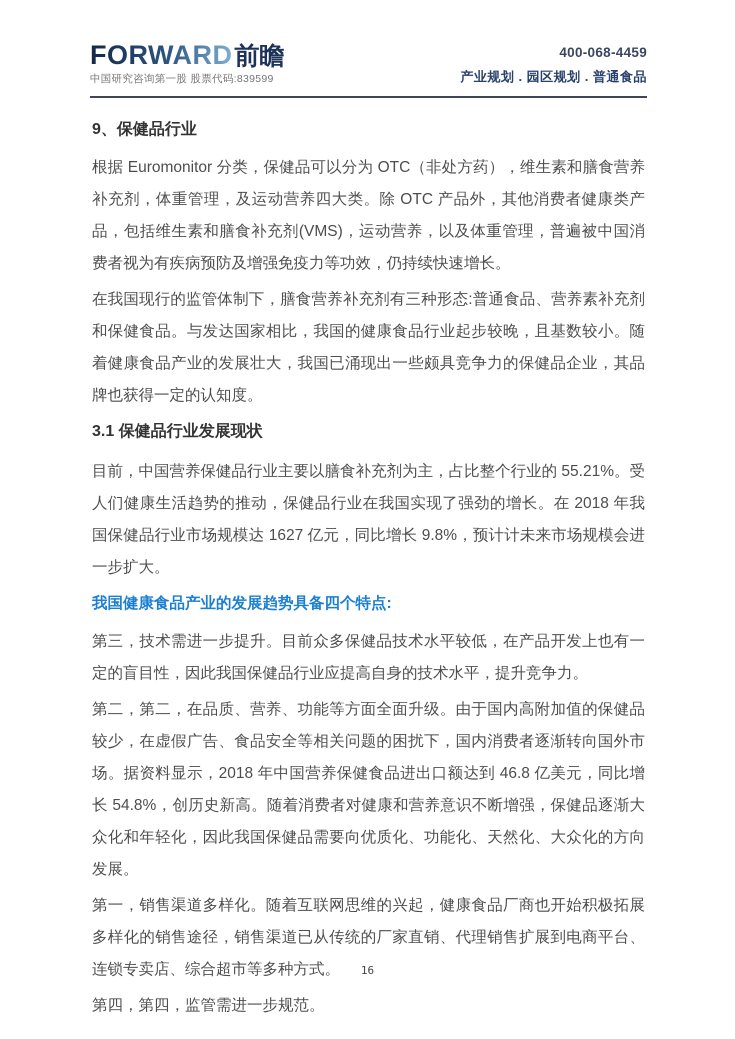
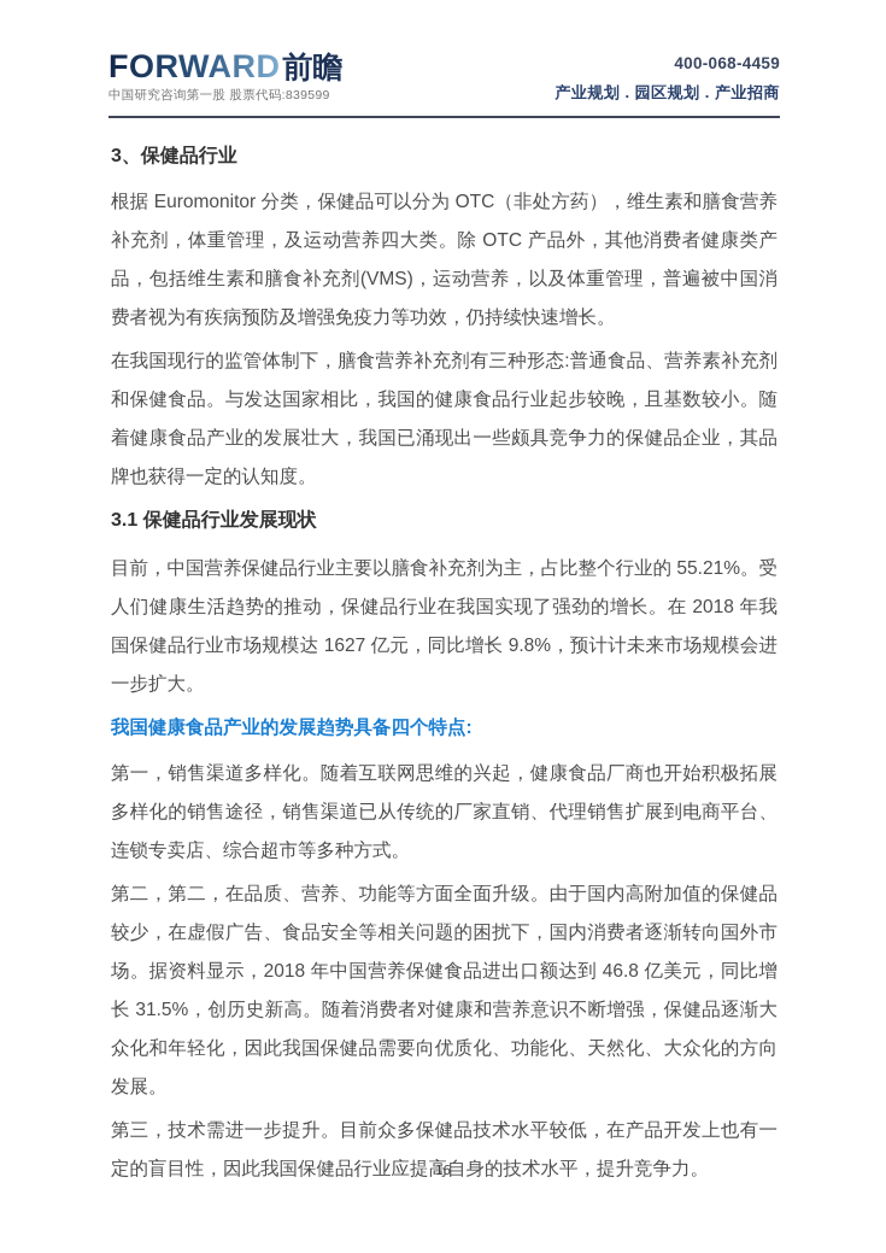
  FORWARD
  前瞻
  中国研究咨询第一股 股票代码:839599
  400-068-4459
- 产业规划 . 园区规划 . 普通食品
+ 产业规划 . 园区规划 . 产业招商
- 9、保健品行业
+ 3、保健品行业
  根据 Euromonitor 分类，保健品可以分为 OTC（非处方药），维生素和膳食营养补充剂，体重管理，及运动营养四大类。除 OTC 产品外，其他消费者健康类产品，包括维生素和膳食补充剂(VMS)，运动营养，以及体重管理，普遍被中国消费者视为有疾病预防及增强免疫力等功效，仍持续快速增长。
  在我国现行的监管体制下，膳食营养补充剂有三种形态:普通食品、营养素补充剂和保健食品。与发达国家相比，我国的健康食品行业起步较晚，且基数较小。随着健康食品产业的发展壮大，我国已涌现出一些颇具竞争力的保健品企业，其品牌也获得一定的认知度。
  3.1 保健品行业发展现状
  目前，中国营养保健品行业主要以膳食补充剂为主，占比整个行业的 55.21%。受人们健康生活趋势的推动，保健品行业在我国实现了强劲的增长。在 2018 年我国保健品行业市场规模达 1627 亿元，同比增长 9.8%，预计计未来市场规模会进一步扩大。
  我国健康食品产业的发展趋势具备四个特点:
- 第三，技术需进一步提升。目前众多保健品技术水平较低，在产品开发上也有一定的盲目性，因此我国保健品行业应提高自身的技术水平，提升竞争力。
+ 第一，销售渠道多样化。随着互联网思维的兴起，健康食品厂商也开始积极拓展多样化的销售途径，销售渠道已从传统的厂家直销、代理销售扩展到电商平台、连锁专卖店、综合超市等多种方式。
- 第二，第二，在品质、营养、功能等方面全面升级。由于国内高附加值的保健品较少，在虚假广告、食品安全等相关问题的困扰下，国内消费者逐渐转向国外市场。据资料显示，2018 年中国营养保健食品进出口额达到 46.8 亿美元，同比增长 54.8%，创历史新高。随着消费者对健康和营养意识不断增强，保健品逐渐大众化和年轻化，因此我国保健品需要向优质化、功能化、天然化、大众化的方向发展。
+ 第二，第二，在品质、营养、功能等方面全面升级。由于国内高附加值的保健品较少，在虚假广告、食品安全等相关问题的困扰下，国内消费者逐渐转向国外市场。据资料显示，2018 年中国营养保健食品进出口额达到 46.8 亿美元，同比增长 31.5%，创历史新高。随着消费者对健康和营养意识不断增强，保健品逐渐大众化和年轻化，因此我国保健品需要向优质化、功能化、天然化、大众化的方向发展。
- 第一，销售渠道多样化。随着互联网思维的兴起，健康食品厂商也开始积极拓展多样化的销售途径，销售渠道已从传统的厂家直销、代理销售扩展到电商平台、连锁专卖店、综合超市等多种方式。
+ 第三，技术需进一步提升。目前众多保健品技术水平较低，在产品开发上也有一定的盲目性，因此我国保健品行业应提高自身的技术水平，提升竞争力。
- 第四，第四，监管需进一步规范。
  16
